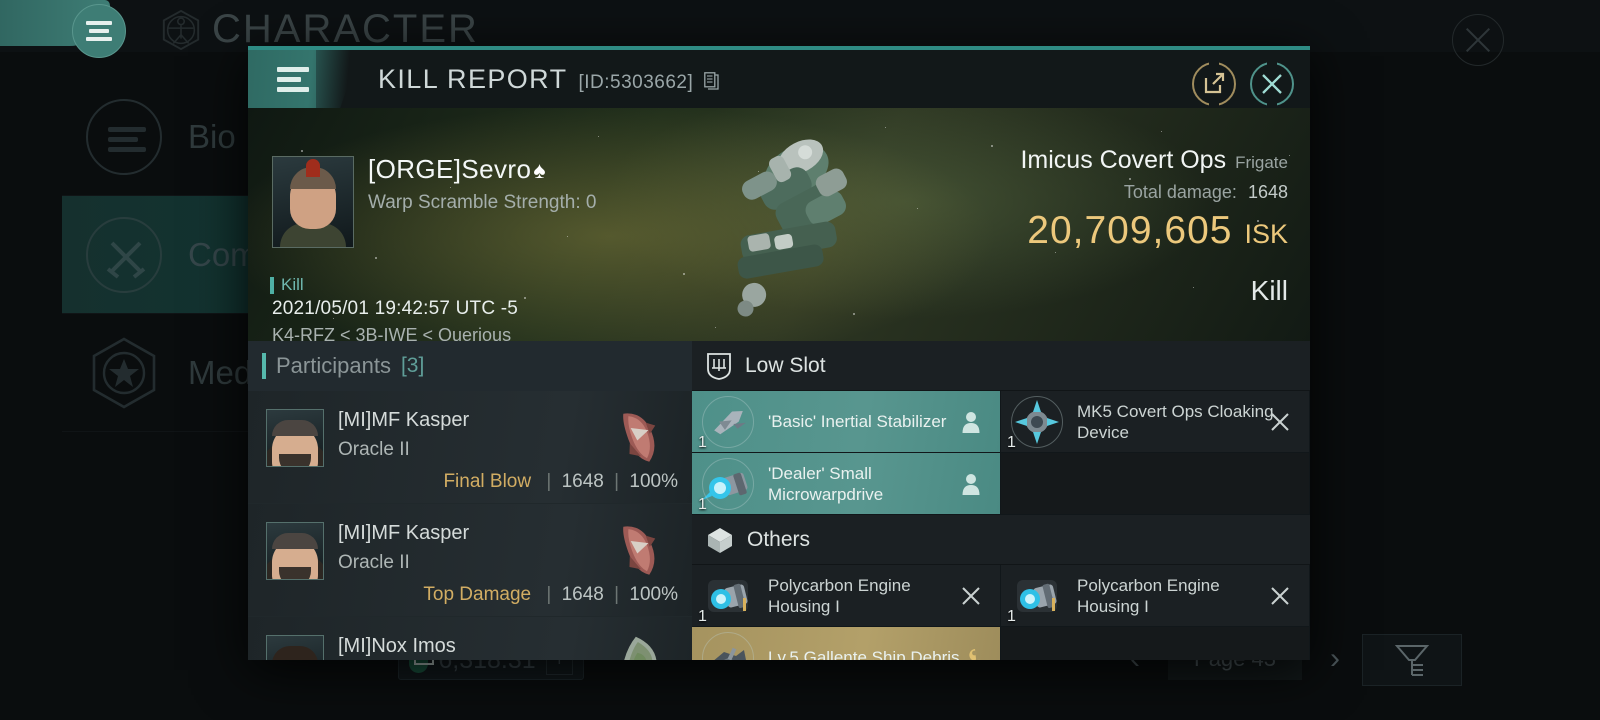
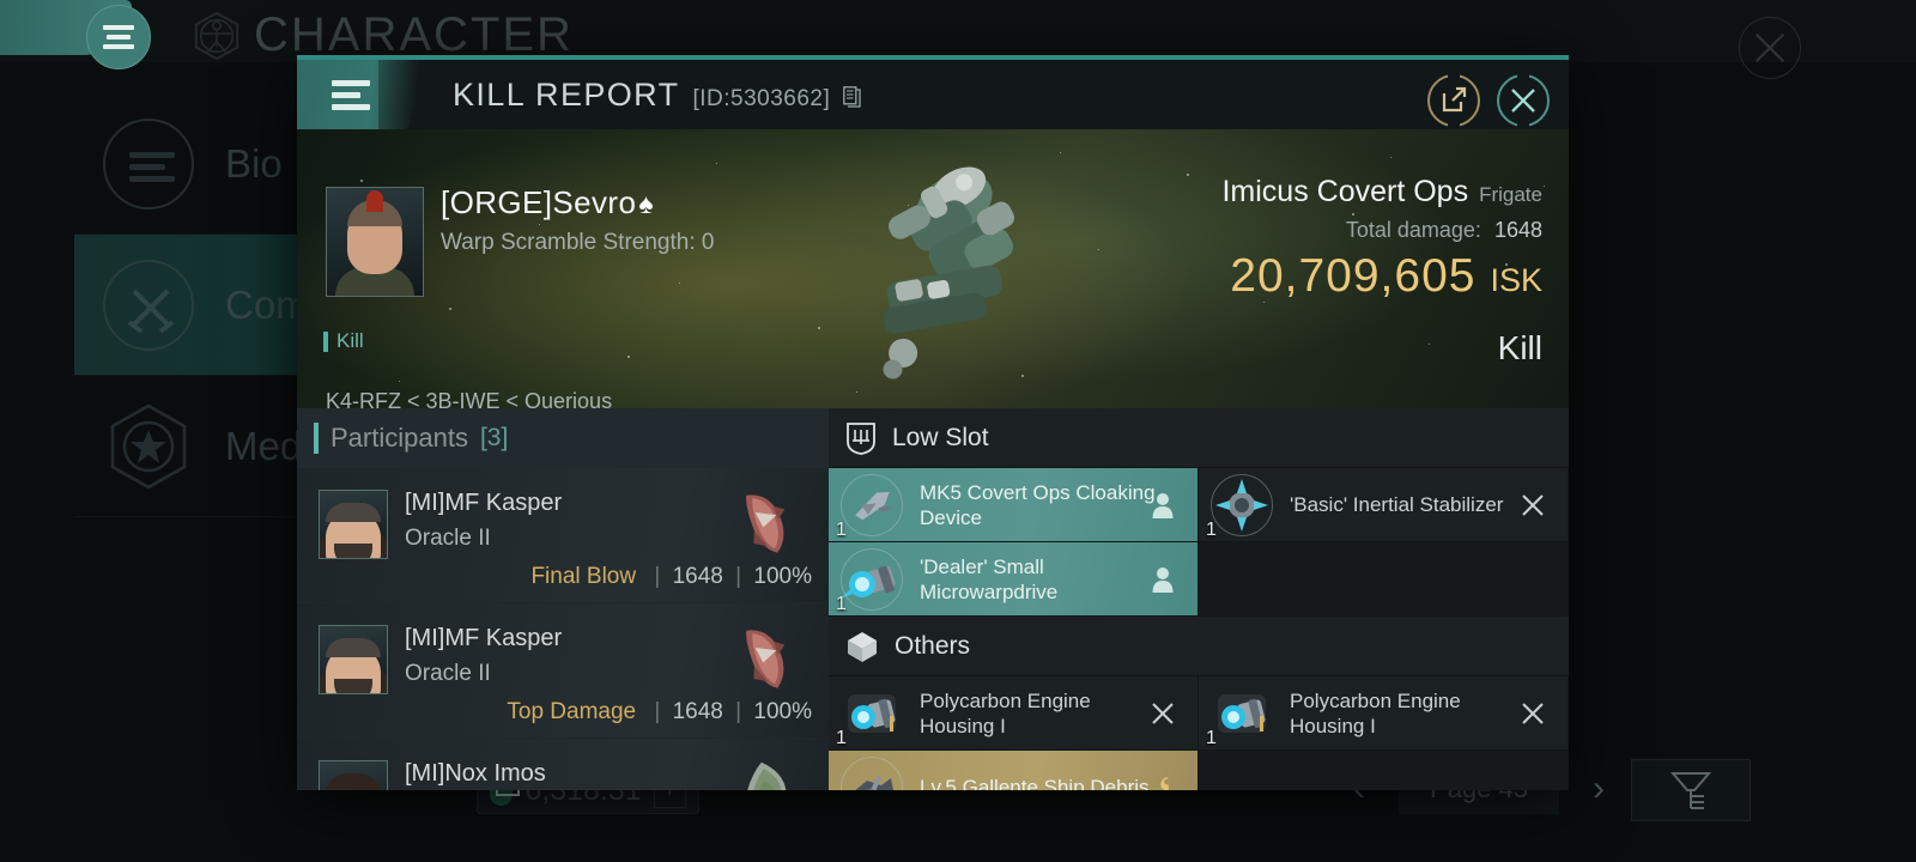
  CHARACTER
  Bio
  ›
  KILL REPORT
  [ID:5303662]
  [ORGE]Sevro
  ♠
  Warp Scramble Strength: 0
  Kill
- 2021/05/01 19:42:57 UTC -5
  K4-RFZ < 3B-IWE < Querious
  Imicus Covert Ops
  Frigate
  Total damage: 1648
  20,709,605
  ISK
  Kill
  Participants
  [3]
  [MI]MF Kasper
  Oracle II
  Final Blow | 1648 | 100%
  [MI]MF Kasper
  Oracle II
  Top Damage | 1648 | 100%
  [MI]Nox Imos
  Low Slot
  1
- 'Basic' Inertial Stabilizer
+ MK5 Covert Ops Cloaking Device
  1
- MK5 Covert Ops Cloaking Device
+ 'Basic' Inertial Stabilizer
  1
  'Dealer' Small Microwarpdrive
  Others
  1
  Polycarbon Engine Housing I
  1
  Polycarbon Engine Housing I
  Lv.5 Gallente Ship Debris
